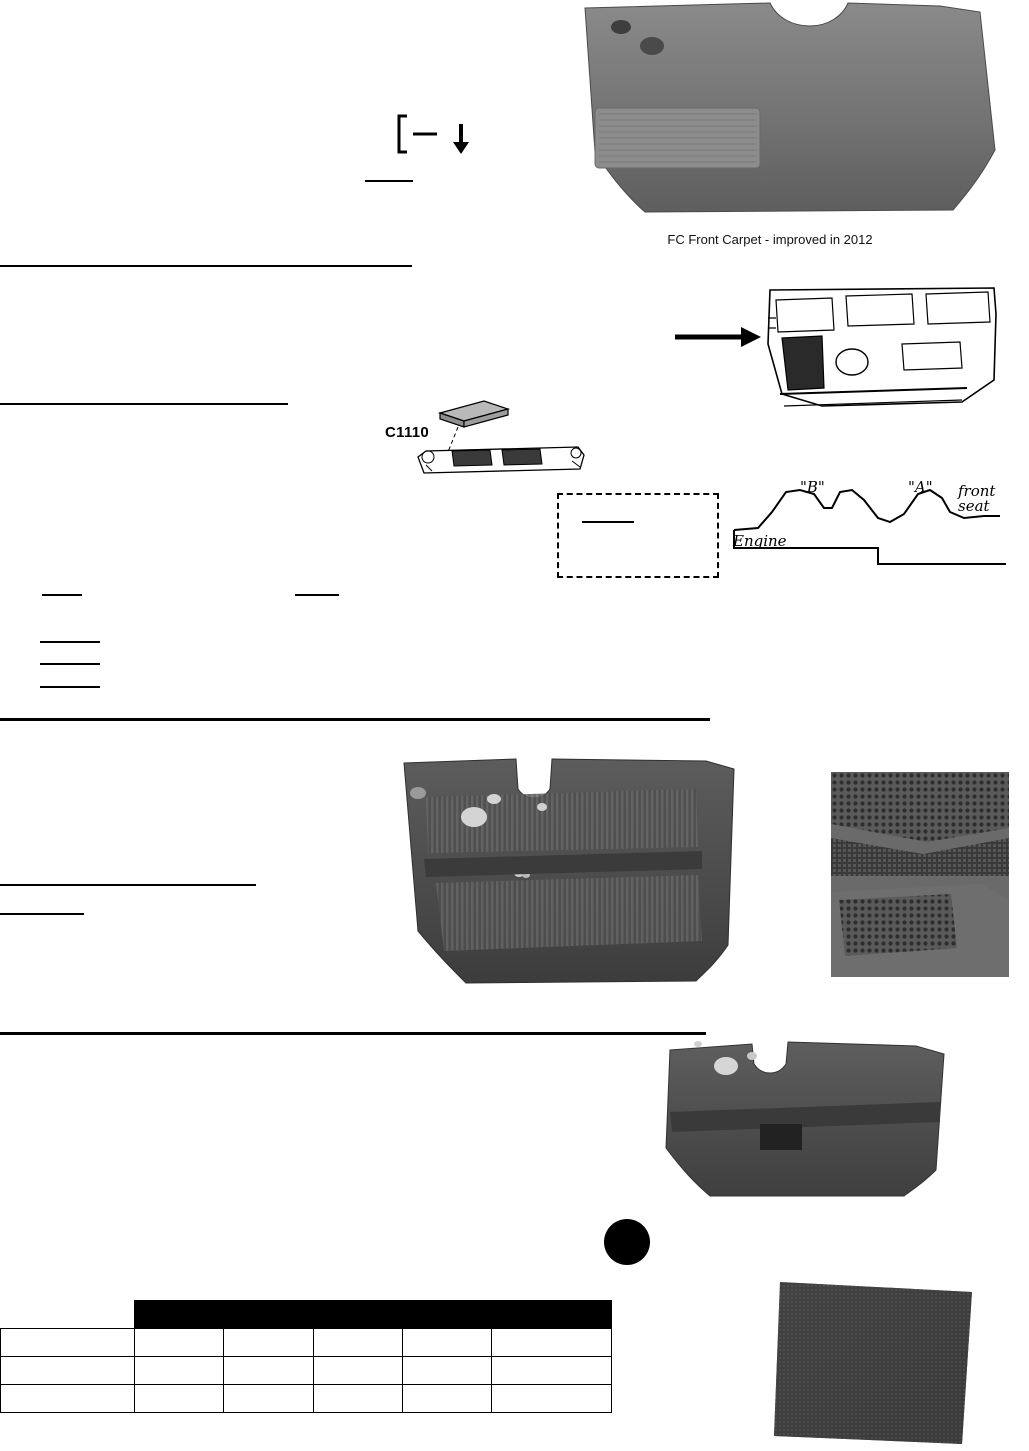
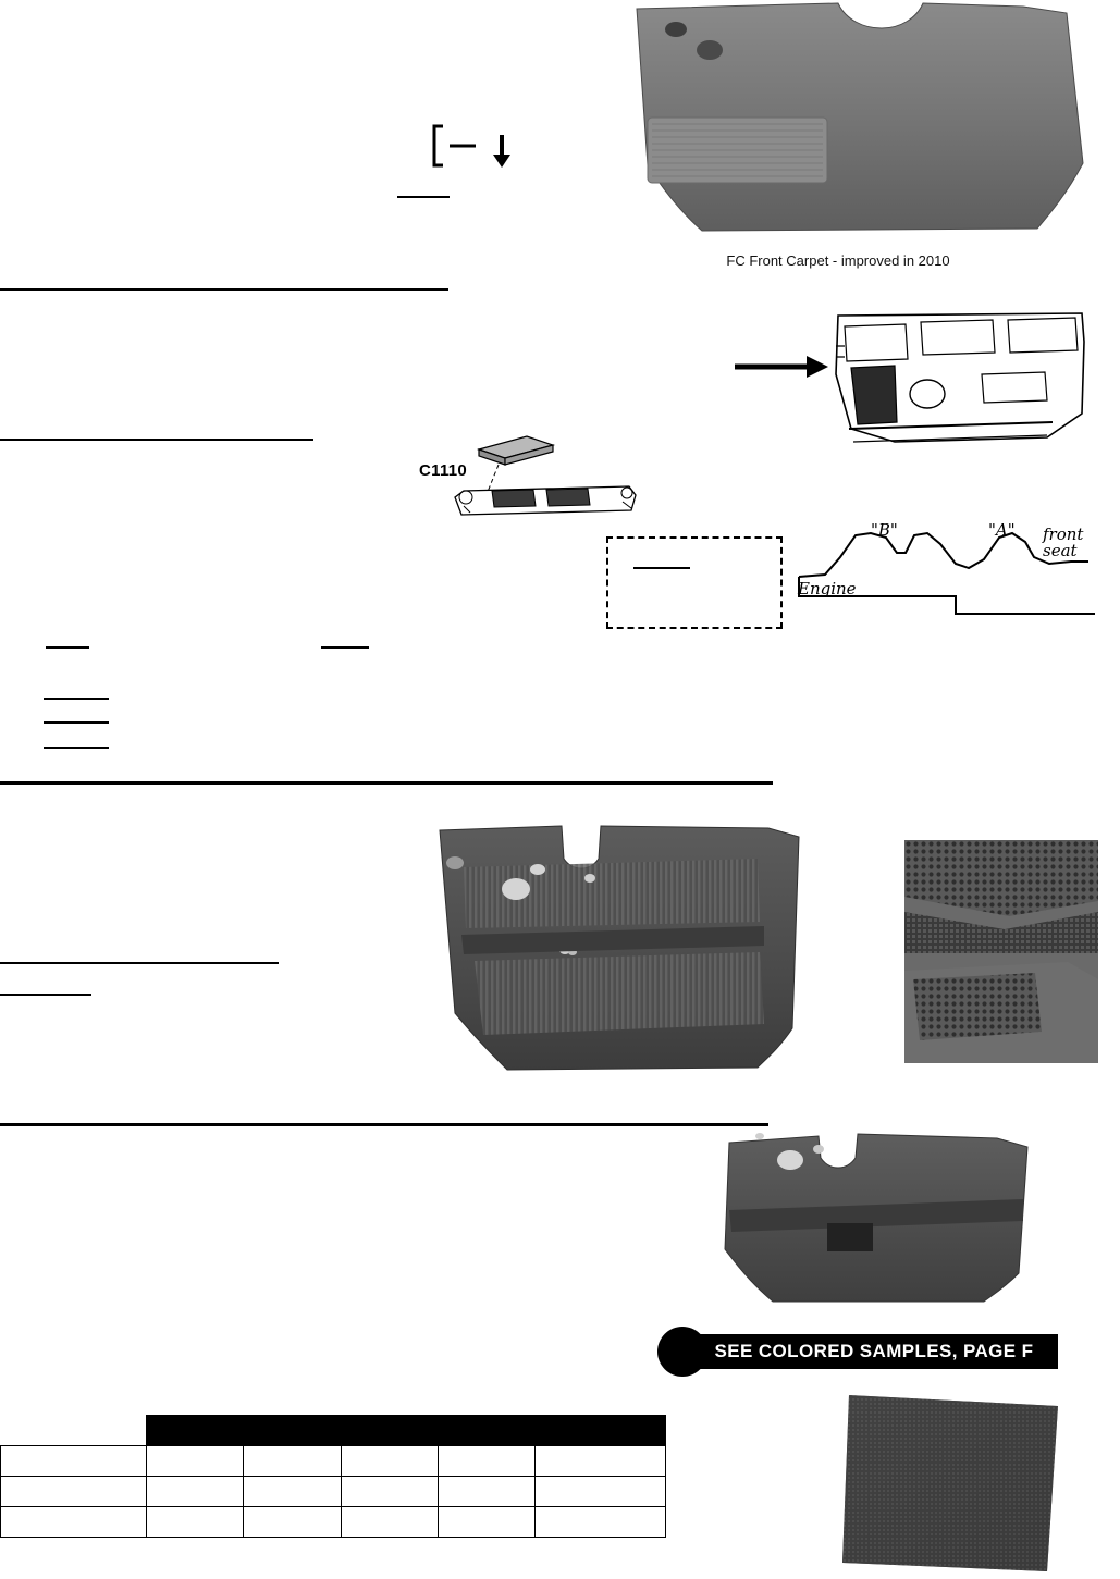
- FC Front Carpet - improved in 2012
+ FC Front Carpet - improved in 2010
  C1110
  "B"
  "A"
  front seat
  Engine
+ SEE COLORED SAMPLES, PAGE F
